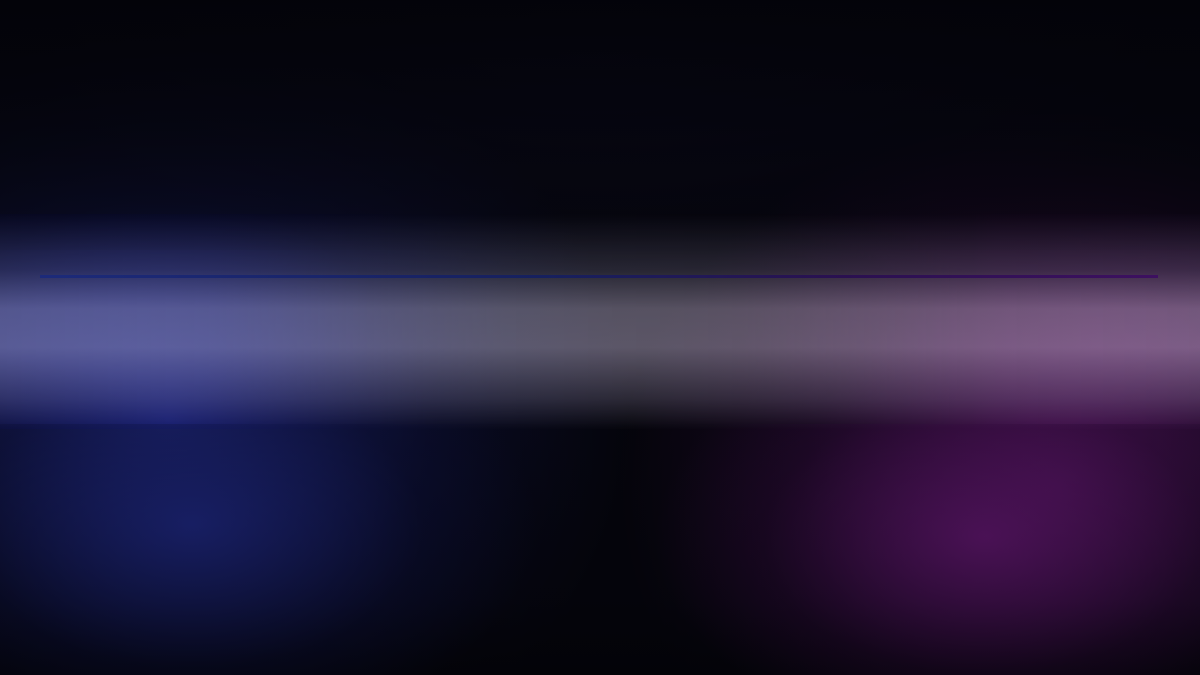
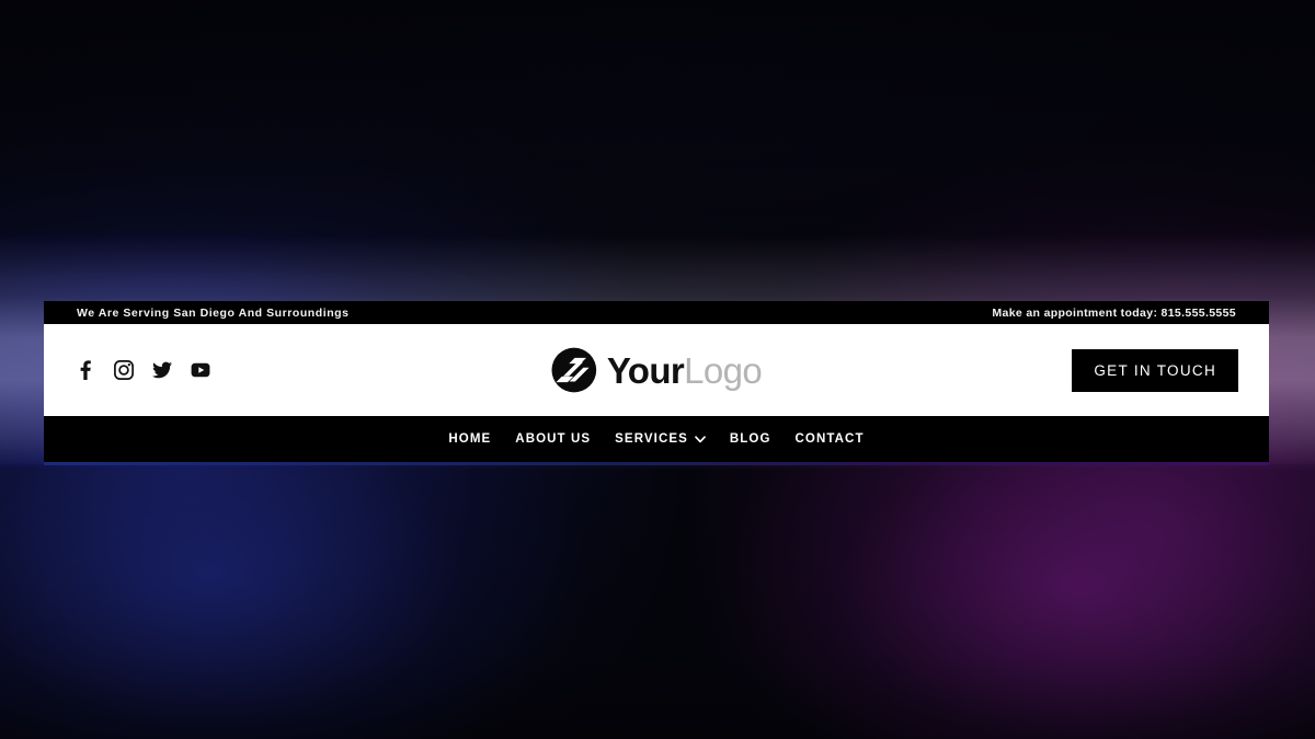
+ We Are Serving San Diego And Surroundings
+ Make an appointment today: 815.555.5555
+ YourLogo
+ GET IN TOUCH
+ HOME
+ ABOUT US
+ SERVICES
+ BLOG
+ CONTACT
